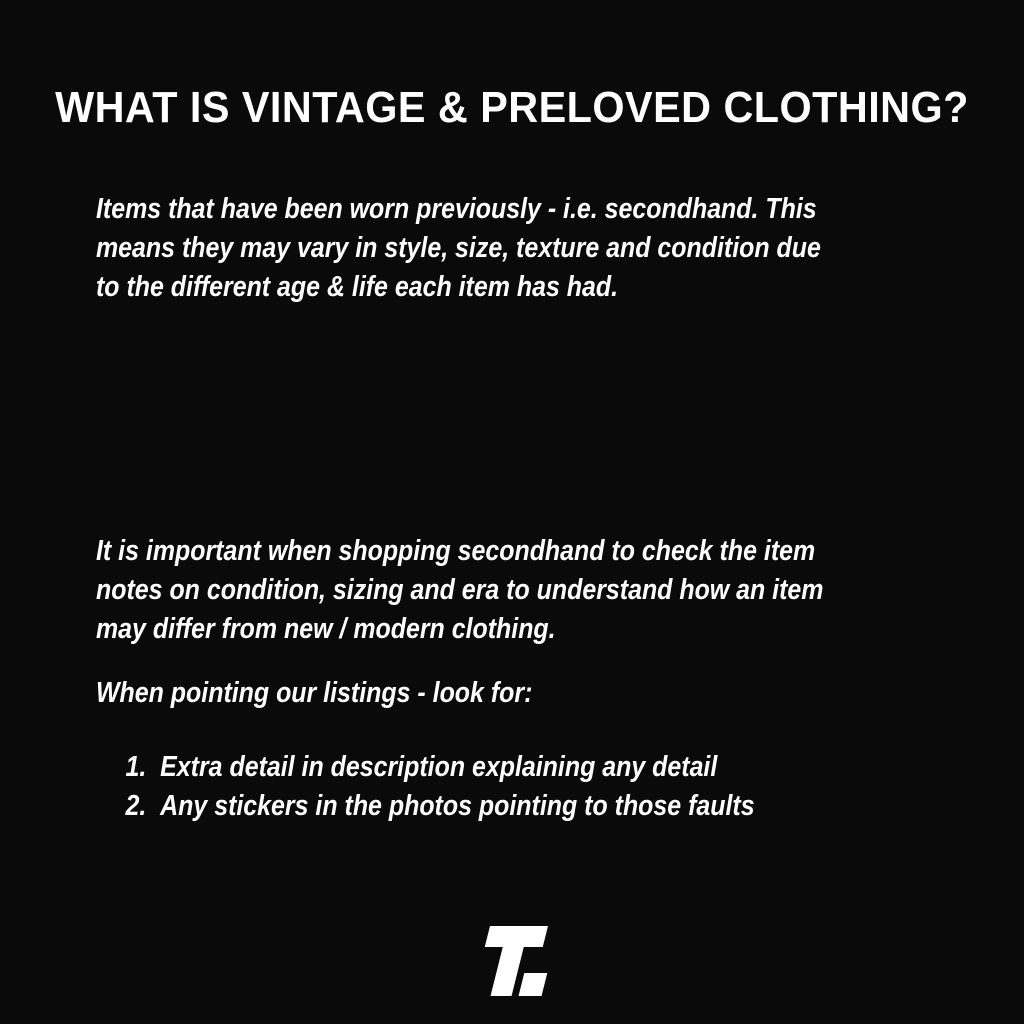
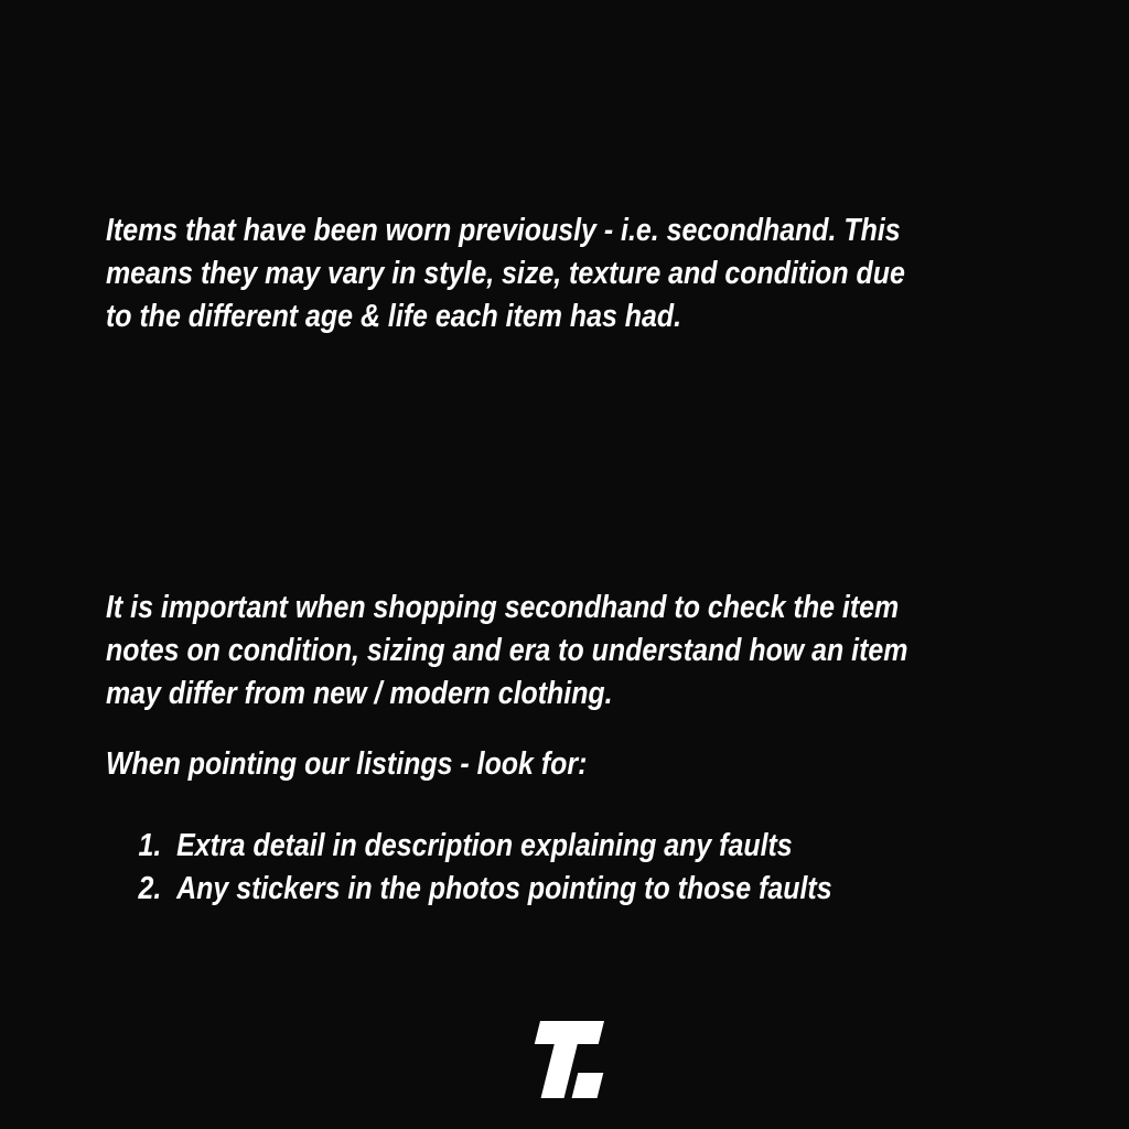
- WHAT IS VINTAGE & PRELOVED CLOTHING?
  Items that have been worn previously - i.e. secondhand. This
  means they may vary in style, size, texture and condition due
  to the different age & life each item has had.
  It is important when shopping secondhand to check the item
  notes on condition, sizing and era to understand how an item
  may differ from new / modern clothing.
  When pointing our listings - look for:
- Extra detail in description explaining any detail
+ Extra detail in description explaining any faults
  Any stickers in the photos pointing to those faults
